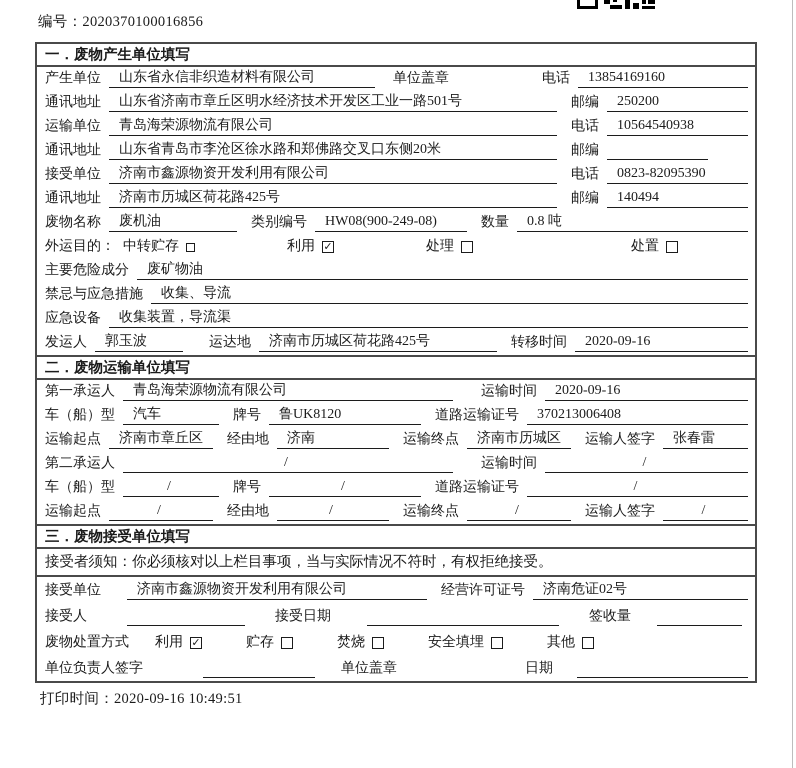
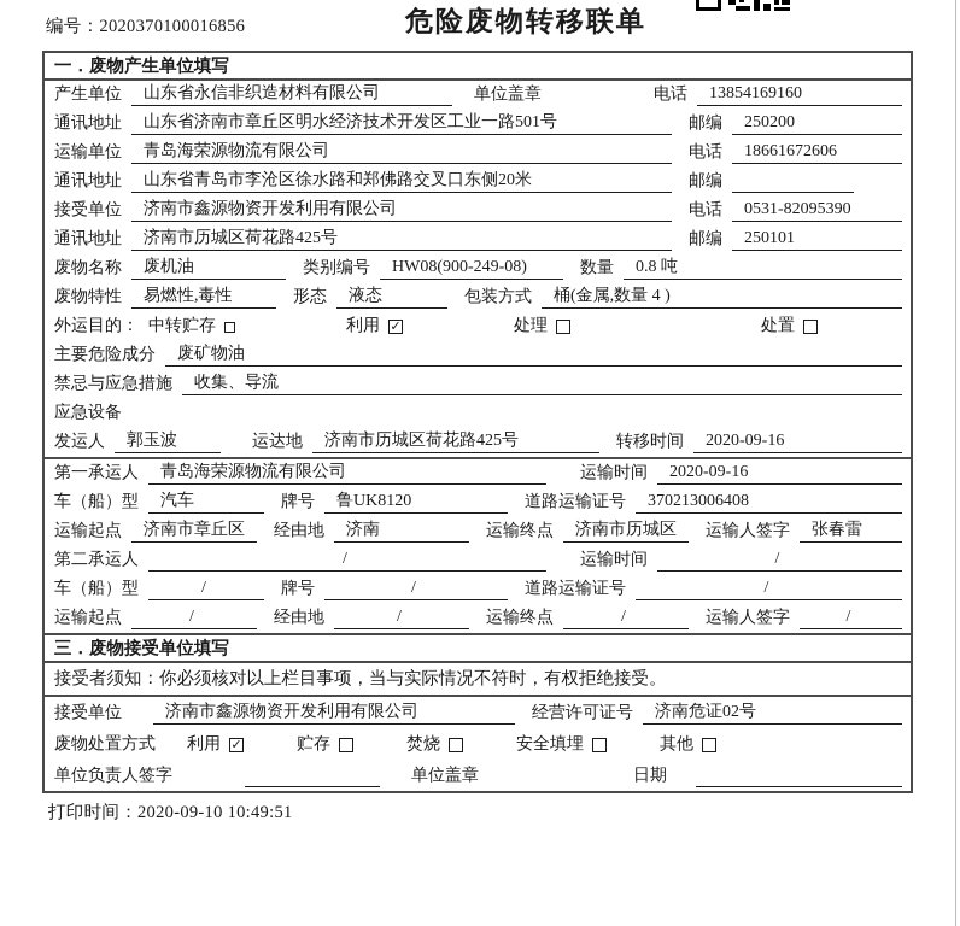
  编号：2020370100016856
+ 危险废物转移联单
  一．废物产生单位填写
  产生单位
  山东省永信非织造材料有限公司
  单位盖章
  电话
  13854169160
  通讯地址
  山东省济南市章丘区明水经济技术开发区工业一路501号
  邮编
  250200
  运输单位
  青岛海荣源物流有限公司
  电话
- 10564540938
+ 18661672606
  通讯地址
  山东省青岛市李沧区徐水路和郑佛路交叉口东侧20米
  邮编
  接受单位
  济南市鑫源物资开发利用有限公司
  电话
- 0823-82095390
+ 0531-82095390
  通讯地址
  济南市历城区荷花路425号
  邮编
- 140494
+ 250101
  废物名称
  废机油
  类别编号
  HW08(900-249-08)
  数量
  0.8 吨
+ 废物特性
+ 易燃性,毒性
+ 形态
+ 液态
+ 包装方式
+ 桶(金属,数量 4 )
  外运目的：
  中转贮存
  利用
  ✓
  处理
  处置
  主要危险成分
  废矿物油
  禁忌与应急措施
  收集、导流
  应急设备
- 收集装置，导流渠
  发运人
  郭玉波
  运达地
  济南市历城区荷花路425号
  转移时间
  2020-09-16
- 二．废物运输单位填写
  第一承运人
  青岛海荣源物流有限公司
  运输时间
  2020-09-16
  车（船）型
  汽车
  牌号
  鲁UK8120
  道路运输证号
  370213006408
  运输起点
  济南市章丘区
  经由地
  济南
  运输终点
  济南市历城区
  运输人签字
  张春雷
  第二承运人
  /
  运输时间
  /
  车（船）型
  /
  牌号
  /
  道路运输证号
  /
  运输起点
  /
  经由地
  /
  运输终点
  /
  运输人签字
  /
  三．废物接受单位填写
  接受者须知：你必须核对以上栏目事项，当与实际情况不符时，有权拒绝接受。
  接受单位
  济南市鑫源物资开发利用有限公司
  经营许可证号
  济南危证02号
- 接受人
- 接受日期
- 签收量
  废物处置方式
  利用
  ✓
  贮存
  焚烧
  安全填埋
  其他
  单位负责人签字
  单位盖章
  日期
- 打印时间：2020-09-16 10:49:51
+ 打印时间：2020-09-10 10:49:51
